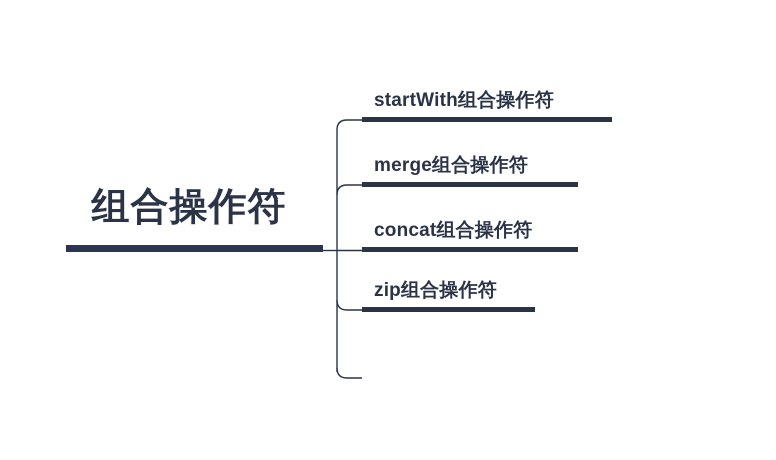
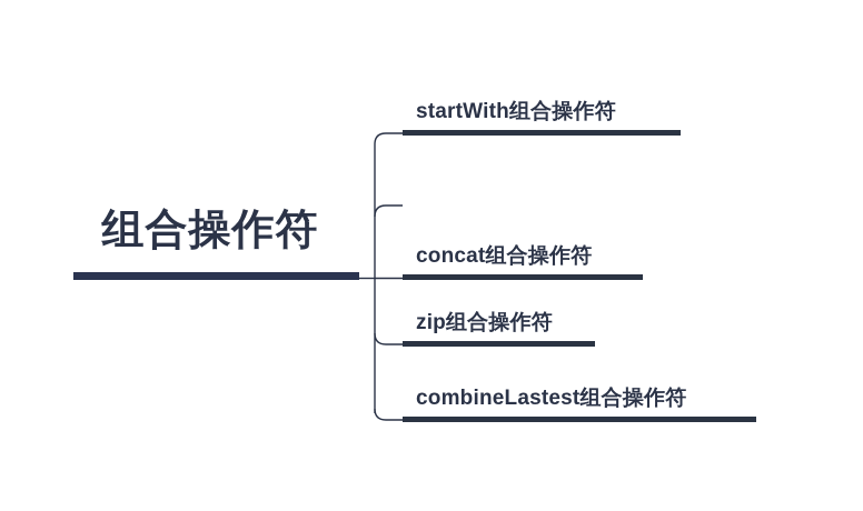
  组合操作符
  startWith组合操作符
- merge组合操作符
  concat组合操作符
  zip组合操作符
+ combineLastest组合操作符
